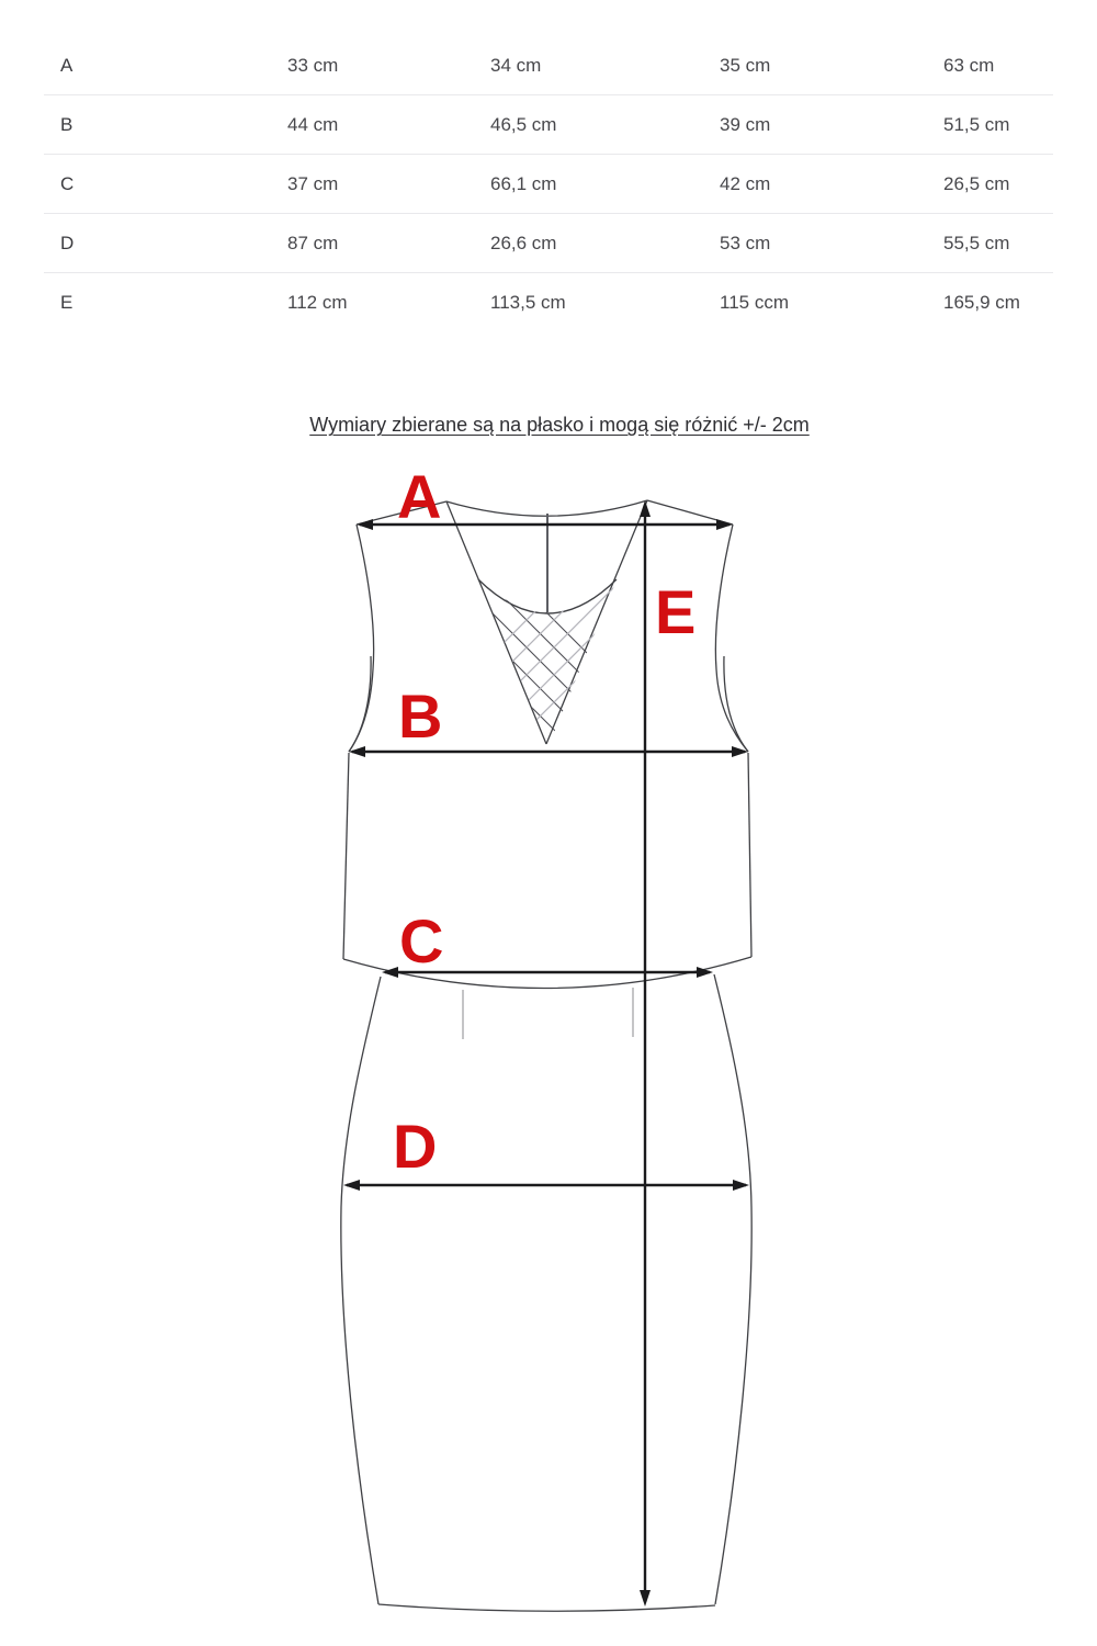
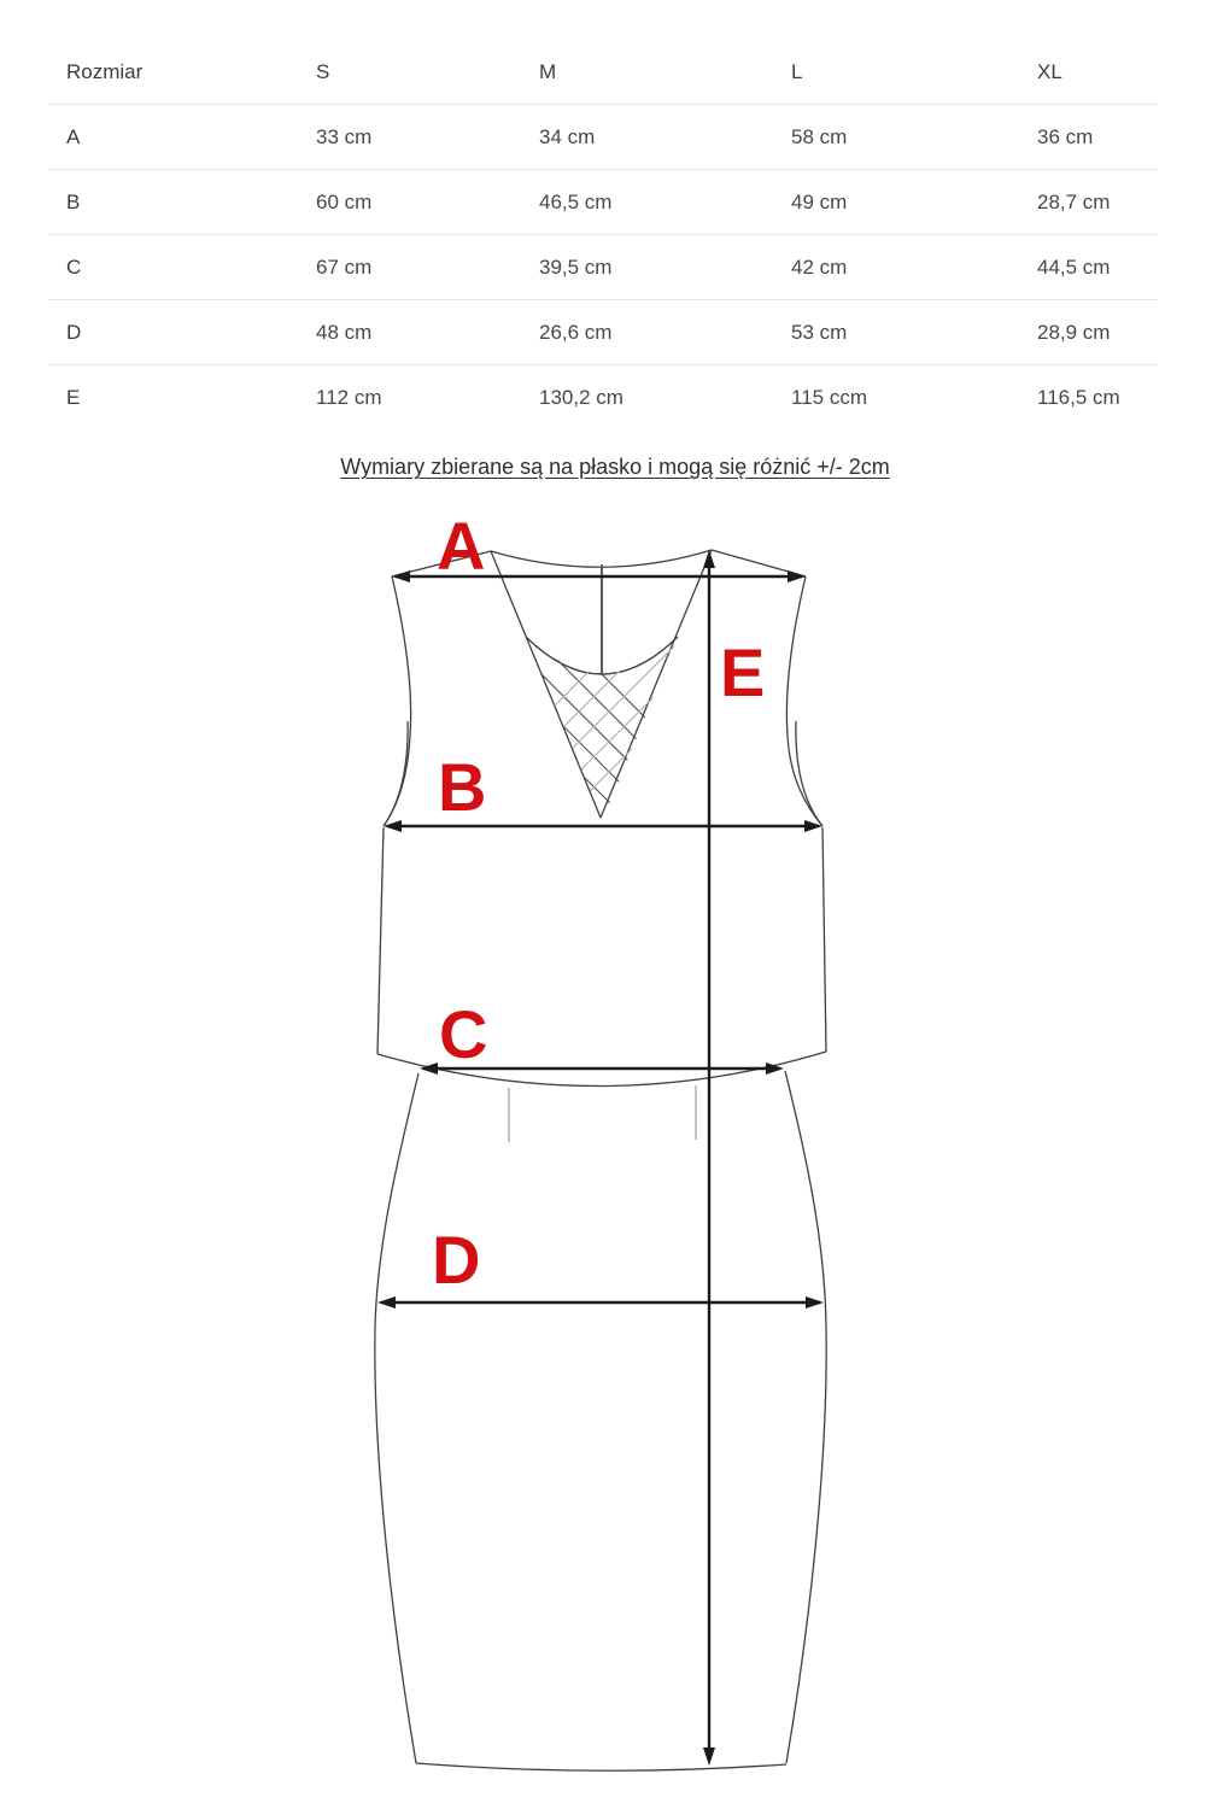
+ Rozmiar
+ S
+ M
+ L
+ XL
  A
  33 cm
  34 cm
- 35 cm
+ 58 cm
- 63 cm
+ 36 cm
  B
- 44 cm
+ 60 cm
  46,5 cm
- 39 cm
+ 49 cm
- 51,5 cm
+ 28,7 cm
  C
- 37 cm
+ 67 cm
- 66,1 cm
+ 39,5 cm
  42 cm
- 26,5 cm
+ 44,5 cm
  D
- 87 cm
+ 48 cm
  26,6 cm
  53 cm
- 55,5 cm
+ 28,9 cm
  E
  112 cm
- 113,5 cm
+ 130,2 cm
  115 ccm
- 165,9 cm
+ 116,5 cm
  Wymiary zbierane są na płasko i mogą się różnić +/- 2cm
  A
  B
  C
  D
  E
